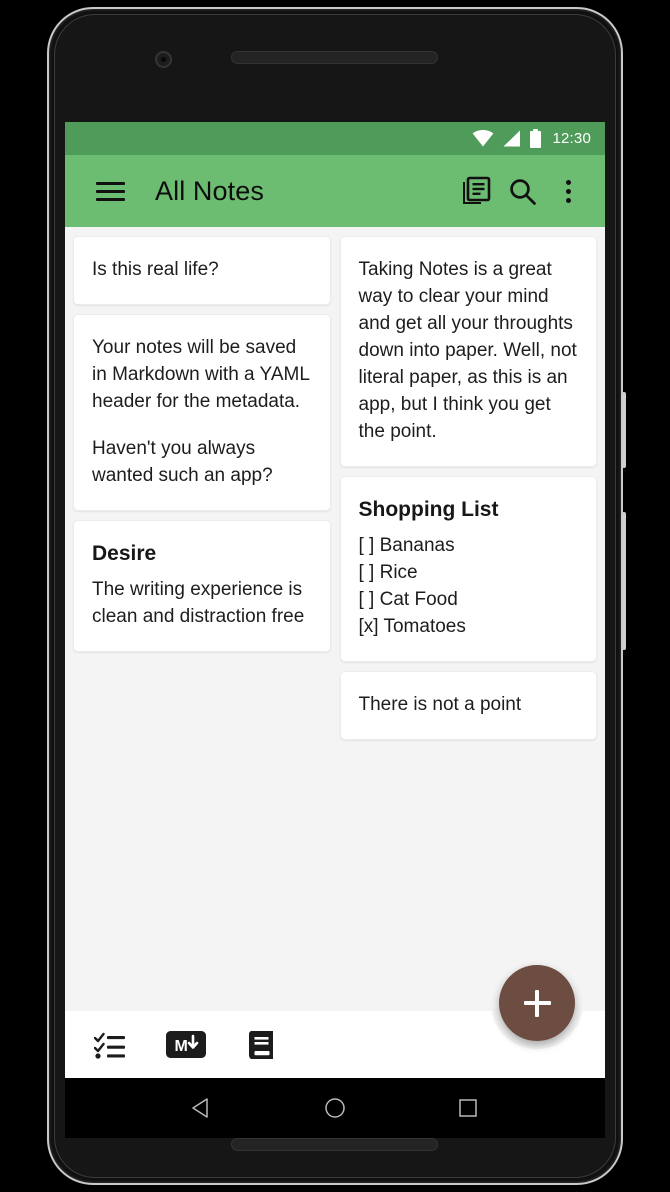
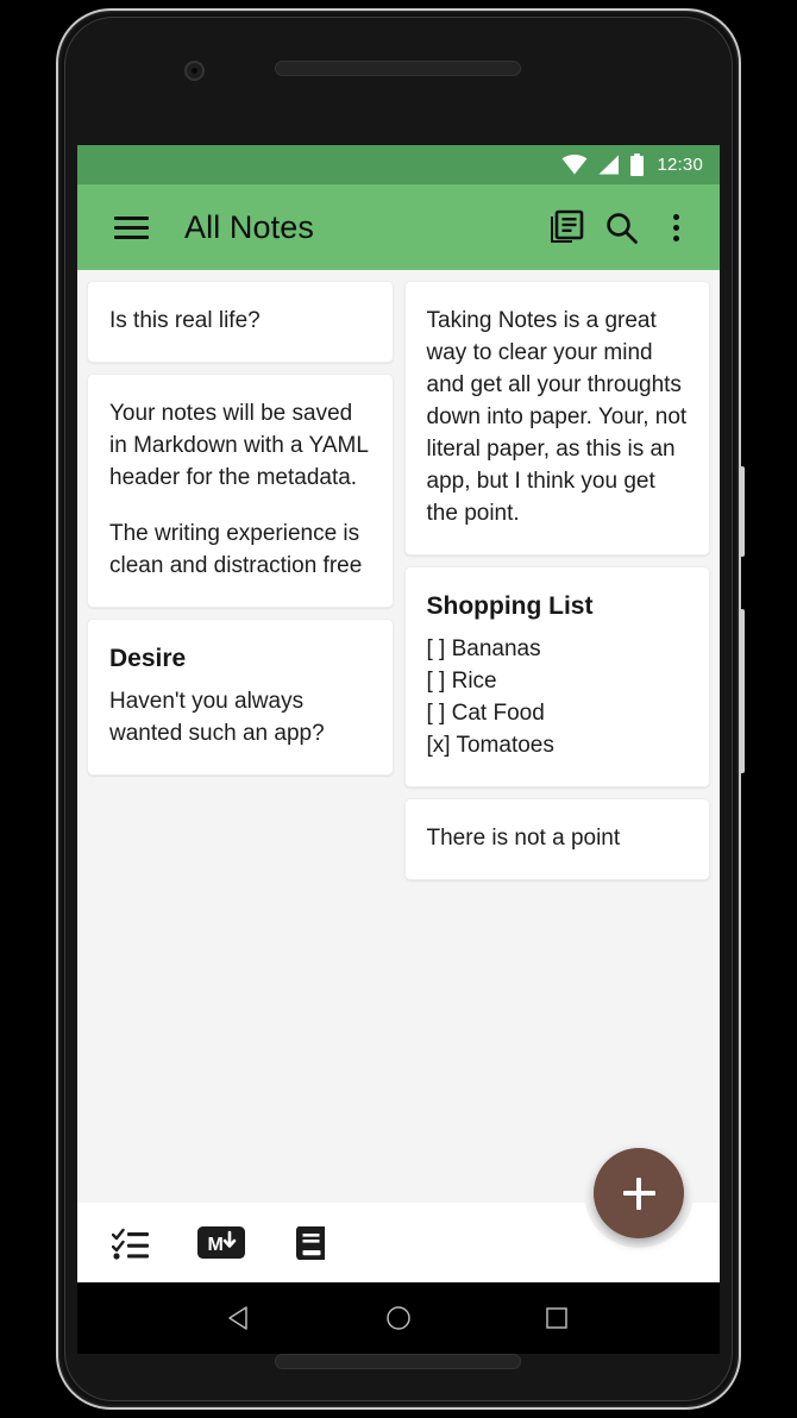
  12:30
  All Notes
  Is this real life?
  Your notes will be saved in Markdown with a YAML header for the metadata.
- Haven't you always wanted such an app?
+ The writing experience is clean and distraction free
  Desire
- The writing experience is clean and distraction free
+ Haven't you always wanted such an app?
- Taking Notes is a great way to clear your mind and get all your throughts down into paper. Well, not literal paper, as this is an app, but I think you get the point.
+ Taking Notes is a great way to clear your mind and get all your throughts down into paper. Your, not literal paper, as this is an app, but I think you get the point.
  Shopping List
  [ ] Bananas
  [ ] Rice
  [ ] Cat Food
  [x] Tomatoes
  There is not a point
  M
